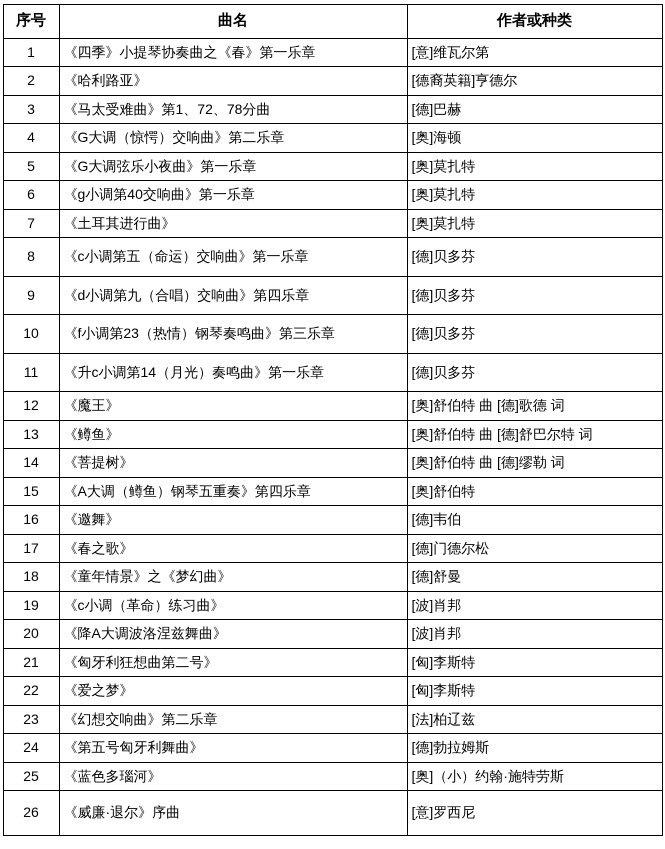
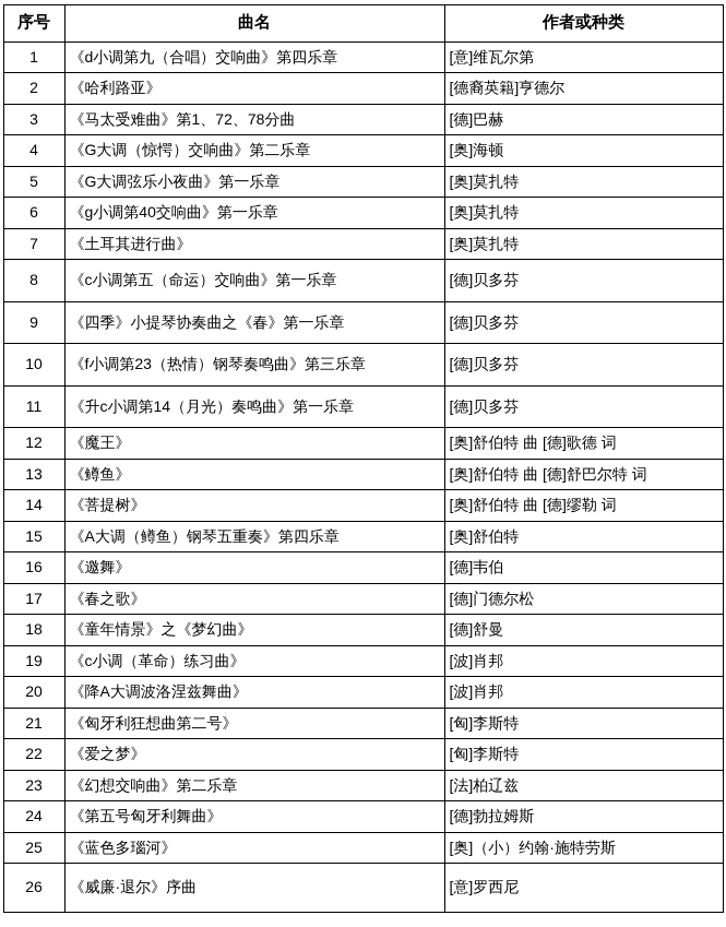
  序号	曲名	作者或种类
- 1	《四季》小提琴协奏曲之《春》第一乐章	[意]维瓦尔第
+ 1	《d小调第九（合唱）交响曲》第四乐章	[意]维瓦尔第
  2	《哈利路亚》	[德裔英籍]亨德尔
  3	《马太受难曲》第1、72、78分曲	[德]巴赫
  4	《G大调（惊愕）交响曲》第二乐章	[奥]海顿
  5	《G大调弦乐小夜曲》第一乐章	[奥]莫扎特
  6	《g小调第40交响曲》第一乐章	[奥]莫扎特
  7	《土耳其进行曲》	[奥]莫扎特
  8	《c小调第五（命运）交响曲》第一乐章	[德]贝多芬
- 9	《d小调第九（合唱）交响曲》第四乐章	[德]贝多芬
+ 9	《四季》小提琴协奏曲之《春》第一乐章	[德]贝多芬
  10	《f小调第23（热情）钢琴奏鸣曲》第三乐章	[德]贝多芬
  11	《升c小调第14（月光）奏鸣曲》第一乐章	[德]贝多芬
  12	《魔王》	[奥]舒伯特 曲 [德]歌德 词
  13	《鳟鱼》	[奥]舒伯特 曲 [德]舒巴尔特 词
  14	《菩提树》	[奥]舒伯特 曲 [德]缪勒 词
  15	《A大调（鳟鱼）钢琴五重奏》第四乐章	[奥]舒伯特
  16	《邀舞》	[德]韦伯
  17	《春之歌》	[德]门德尔松
  18	《童年情景》之《梦幻曲》	[德]舒曼
  19	《c小调（革命）练习曲》	[波]肖邦
  20	《降A大调波洛涅兹舞曲》	[波]肖邦
  21	《匈牙利狂想曲第二号》	[匈]李斯特
  22	《爱之梦》	[匈]李斯特
  23	《幻想交响曲》第二乐章	[法]柏辽兹
  24	《第五号匈牙利舞曲》	[德]勃拉姆斯
  25	《蓝色多瑙河》	[奥]（小）约翰·施特劳斯
  26	《威廉·退尔》序曲	[意]罗西尼
